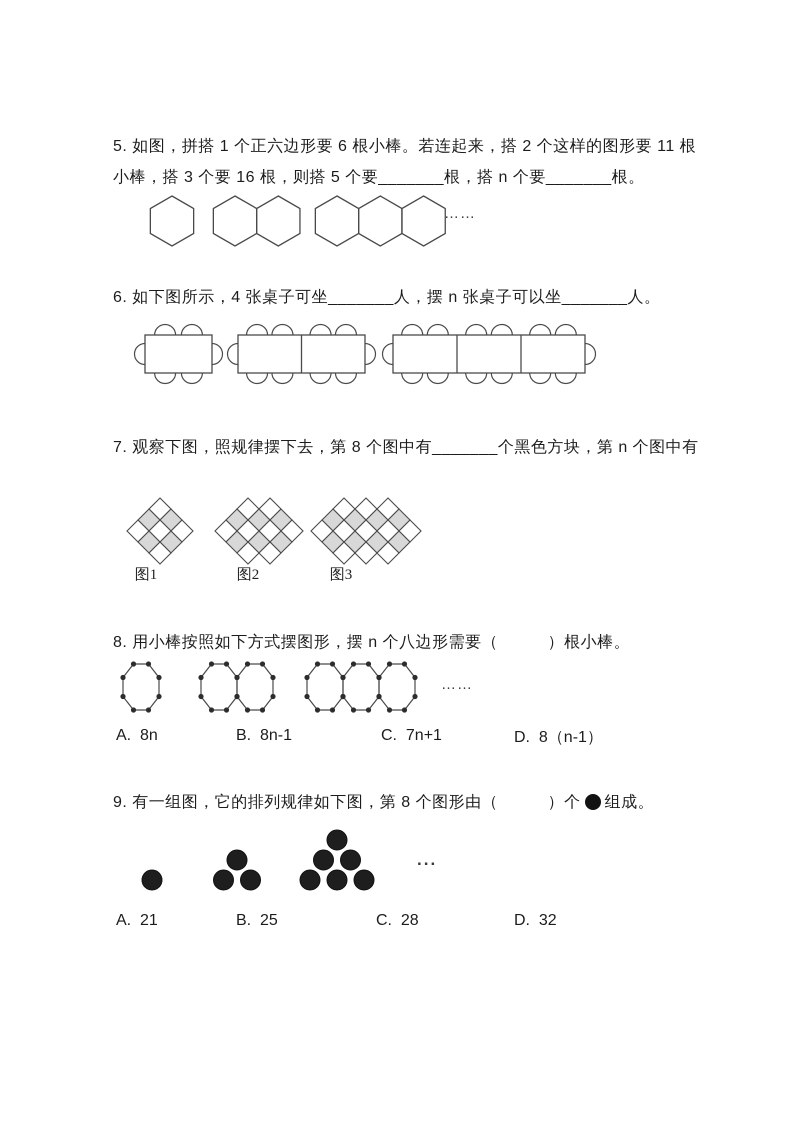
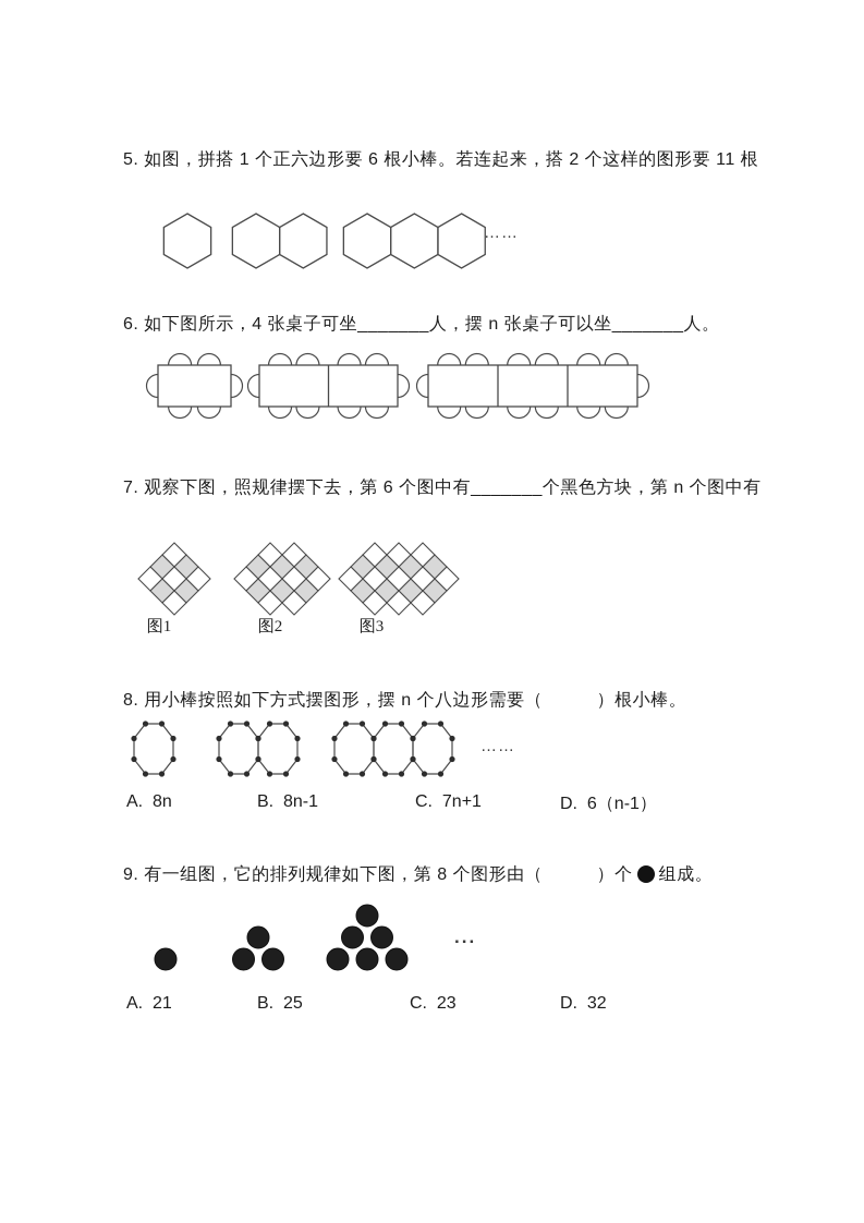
  5. 如图，拼搭 1 个正六边形要 6 根小棒。若连起来，搭 2 个这样的图形要 11 根
- 小棒，搭 3 个要 16 根，则搭 5 个要_______根，搭 n 个要_______根。
  ……
  6. 如下图所示，4 张桌子可坐_______人，摆 n 张桌子可以坐_______人。
- 7. 观察下图，照规律摆下去，第 8 个图中有_______个黑色方块，第 n 个图中有
+ 7. 观察下图，照规律摆下去，第 6 个图中有_______个黑色方块，第 n 个图中有
  图1
  图2
  图3
  8. 用小棒按照如下方式摆图形，摆 n 个八边形需要（ ）根小棒。
  ……
  A. 8n
  B. 8n-1
  C. 7n+1
- D. 8（n-1）
+ D. 6（n-1）
  9. 有一组图，它的排列规律如下图，第 8 个图形由（ ）个 组成。
  ...
  A. 21
  B. 25
- C. 28
+ C. 23
  D. 32
